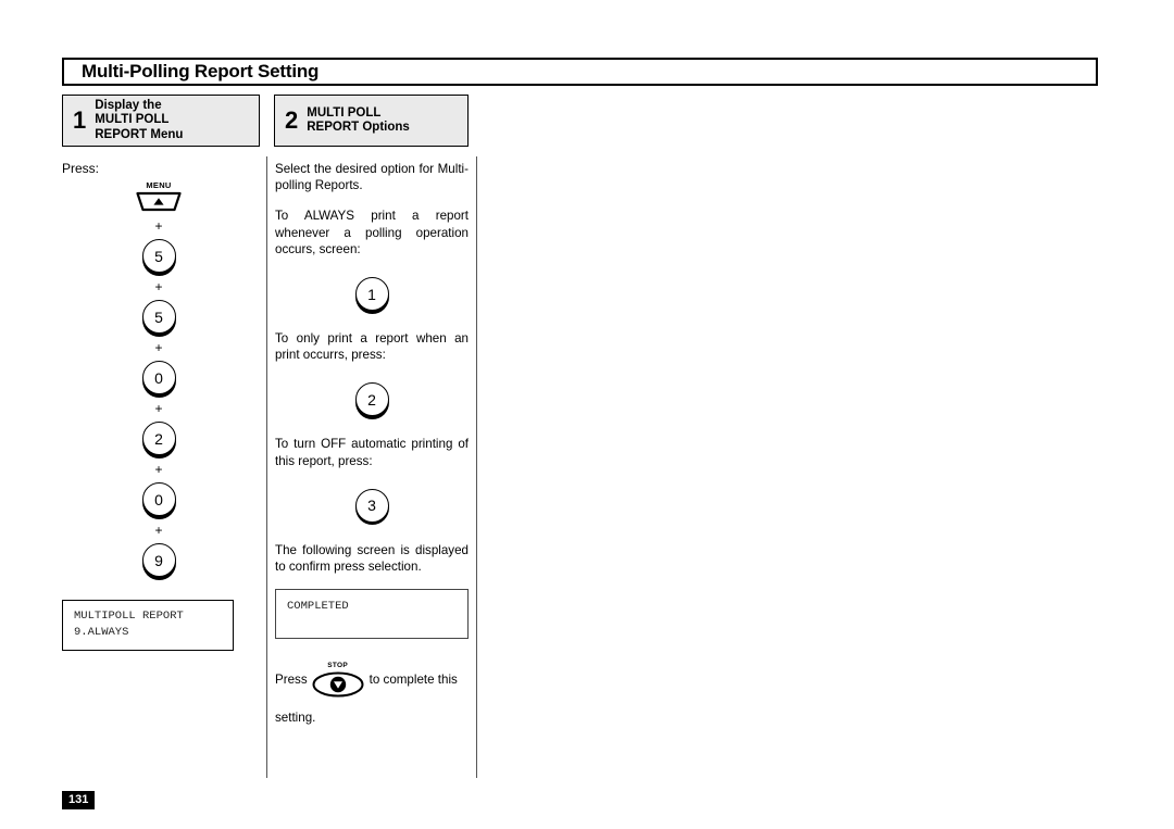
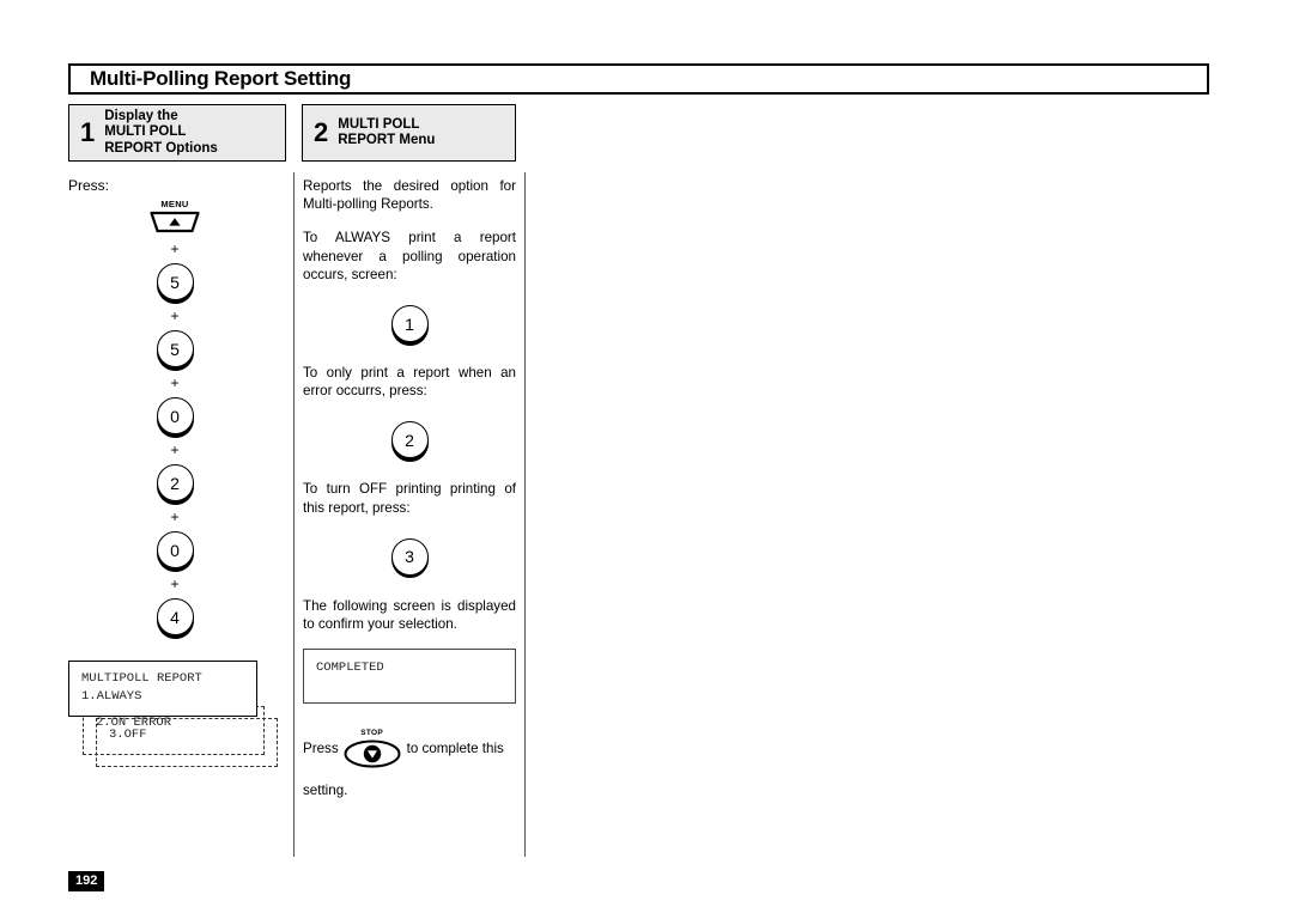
  Multi-Polling Report Setting
  1
  Display the
  MULTI POLL
- REPORT Menu
+ REPORT Options
  2
  MULTI POLL
- REPORT Options
+ REPORT Menu
  Press:
  MENU
  +
  5
  +
  5
  +
  0
  +
  2
  +
  0
  +
- 9
+ 4
+ 3.OFF
+ 2.ON ERROR
  MULTIPOLL REPORT
- 9.ALWAYS
+ 1.ALWAYS
- Select the desired option for Multi-polling Reports.
+ Reports the desired option for Multi-polling Reports.
  To ALWAYS print a report whenever a polling operation occurs, screen:
  1
- To only print a report when an print occurrs, press:
+ To only print a report when an error occurrs, press:
  2
- To turn OFF automatic printing of this report, press:
+ To turn OFF printing printing of this report, press:
  3
- The following screen is displayed to confirm press selection.
+ The following screen is displayed to confirm your selection.
  COMPLETED
  Press
  to complete this
  setting.
- 131
+ 192
